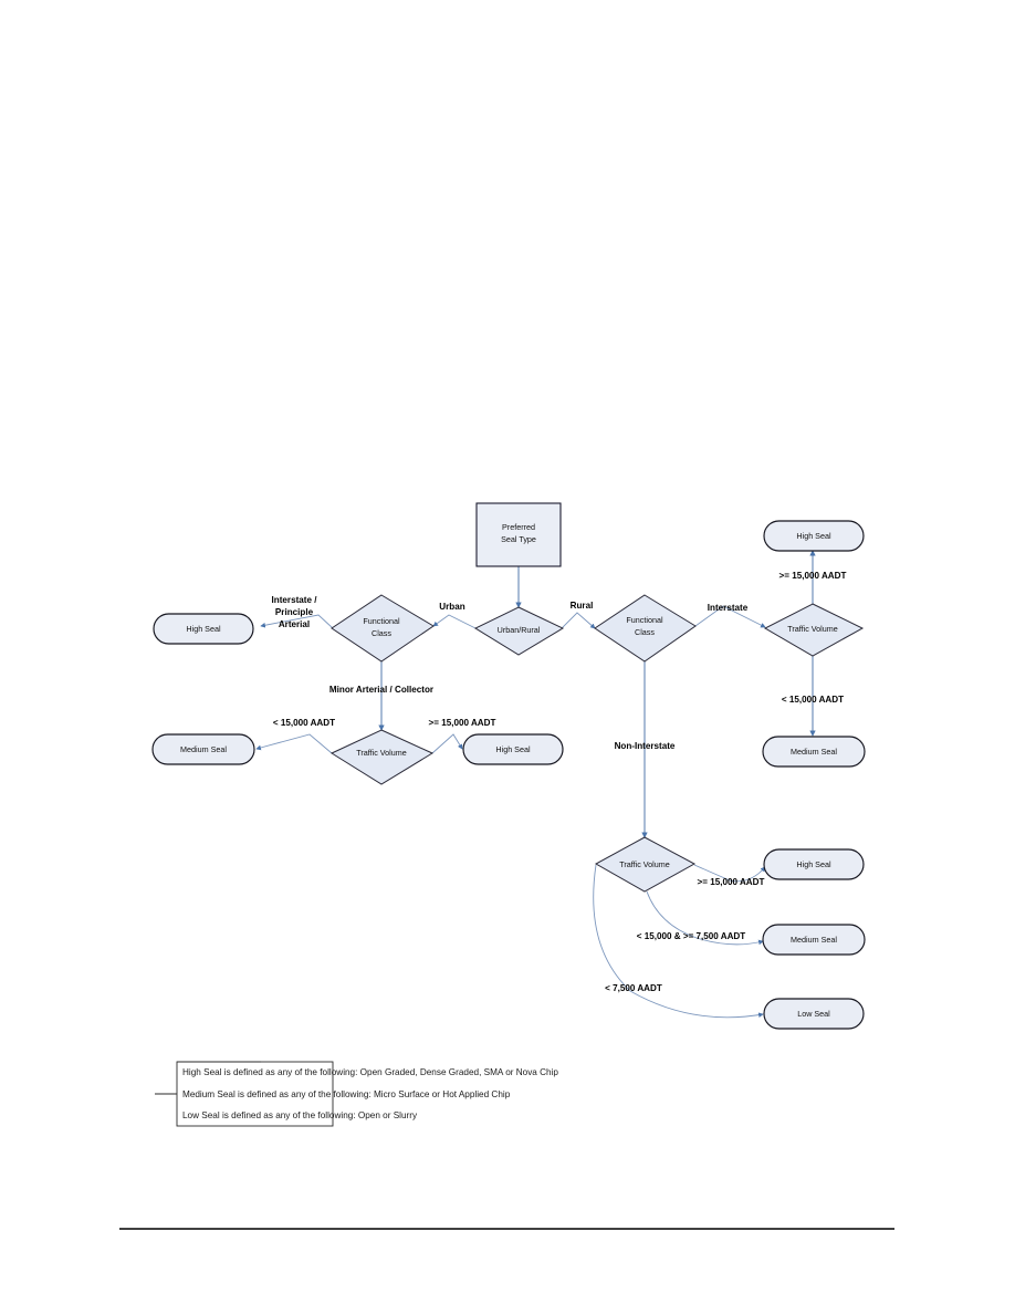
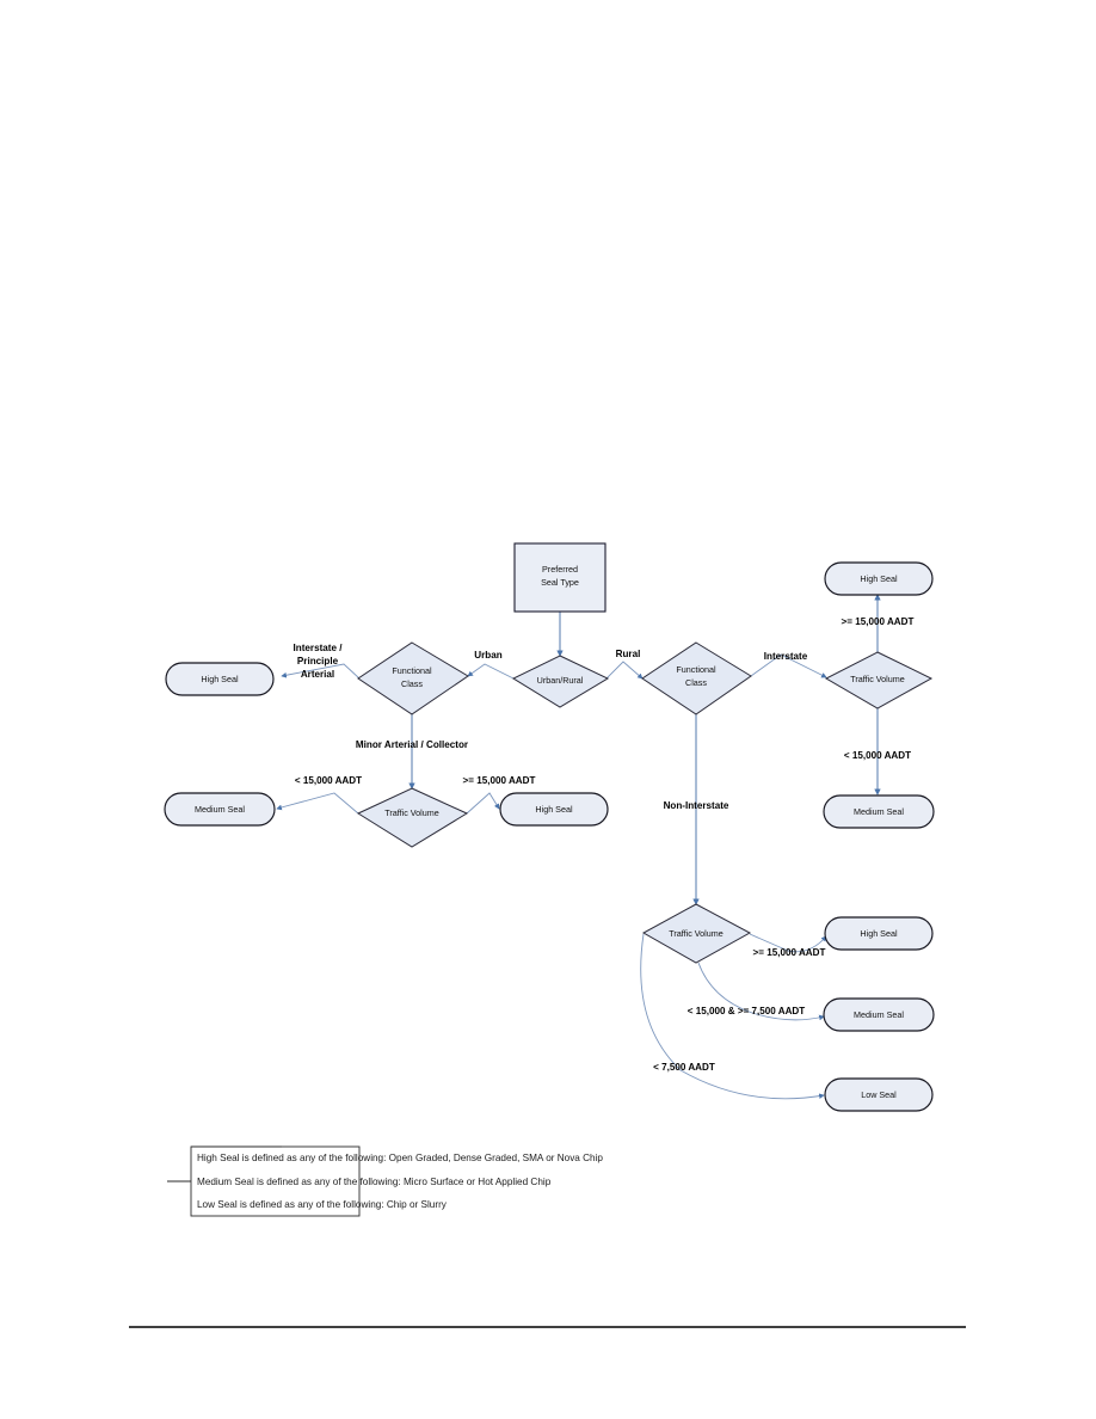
  Preferred
  Seal Type
  Urban/Rural
  Functional
  Class
  Functional
  Class
  Traffic Volume
  Traffic Volume
  Traffic Volume
  High Seal
  Medium Seal
  High Seal
  High Seal
  Medium Seal
  High Seal
  Medium Seal
  Low Seal
  Urban
  Rural
  Interstate /
  Principle
  Arterial
  Minor Arterial / Collector
  < 15,000 AADT
  >= 15,000 AADT
  Interstate
  Non-Interstate
  >= 15,000 AADT
  < 15,000 AADT
  >= 15,000 AADT
  < 15,000 & >= 7,500 AADT
  < 7,500 AADT
  High Seal is defined as any of the following: Open Graded, Dense Graded, SMA or Nova Chip
  Medium Seal is defined as any of the following: Micro Surface or Hot Applied Chip
- Low Seal is defined as any of the following: Open or Slurry
+ Low Seal is defined as any of the following: Chip or Slurry
